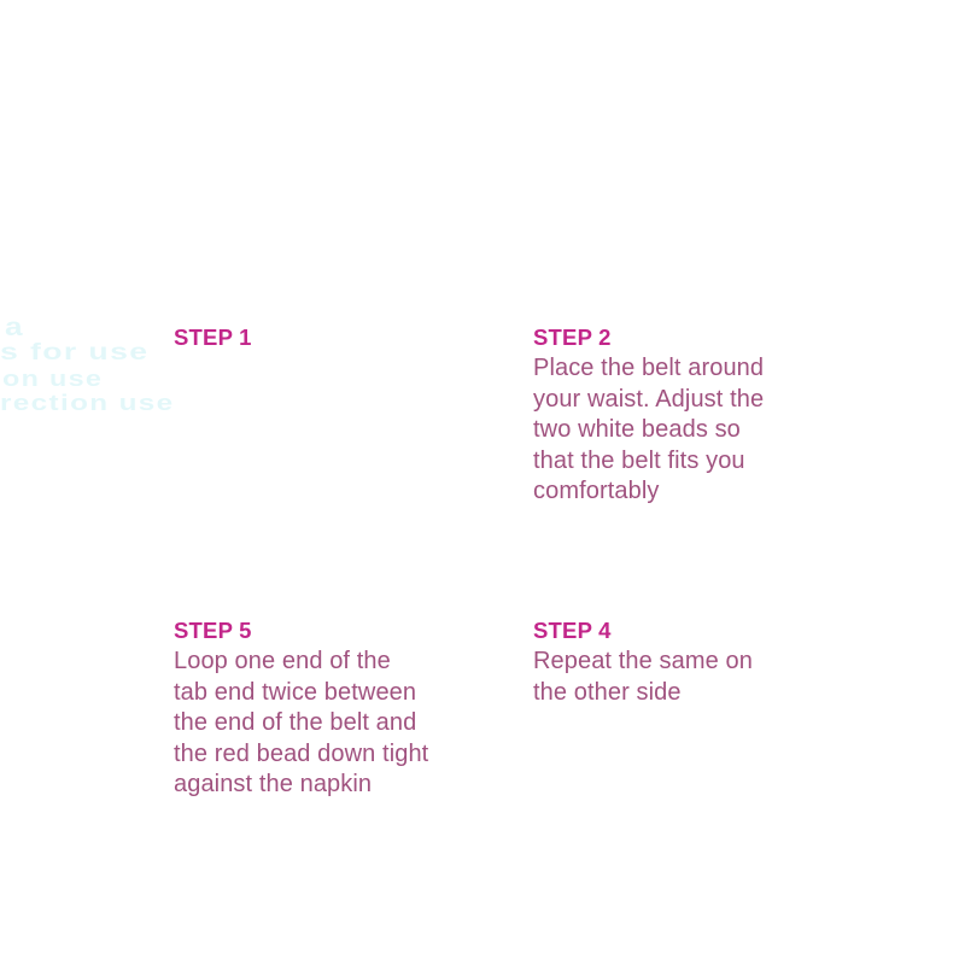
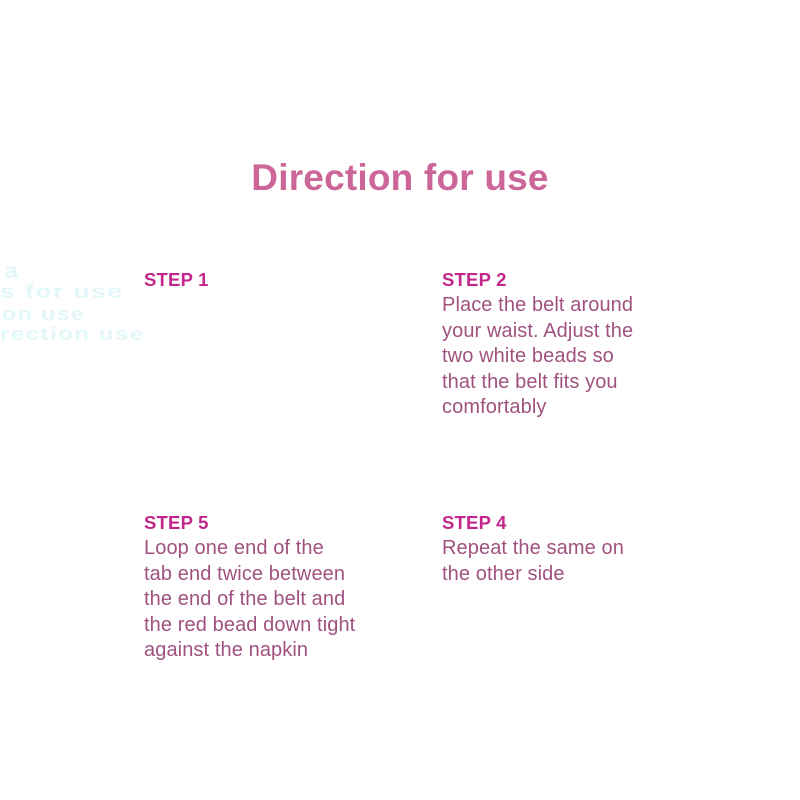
  a
  s for use
  on use
  rection use
+ Direction for use
  STEP 1
  STEP 2
  Place the belt around
  your waist. Adjust the
  two white beads so
  that the belt fits you
  comfortably
  STEP 5
  Loop one end of the
  tab end twice between
  the end of the belt and
  the red bead down tight
  against the napkin
  STEP 4
  Repeat the same on
  the other side
